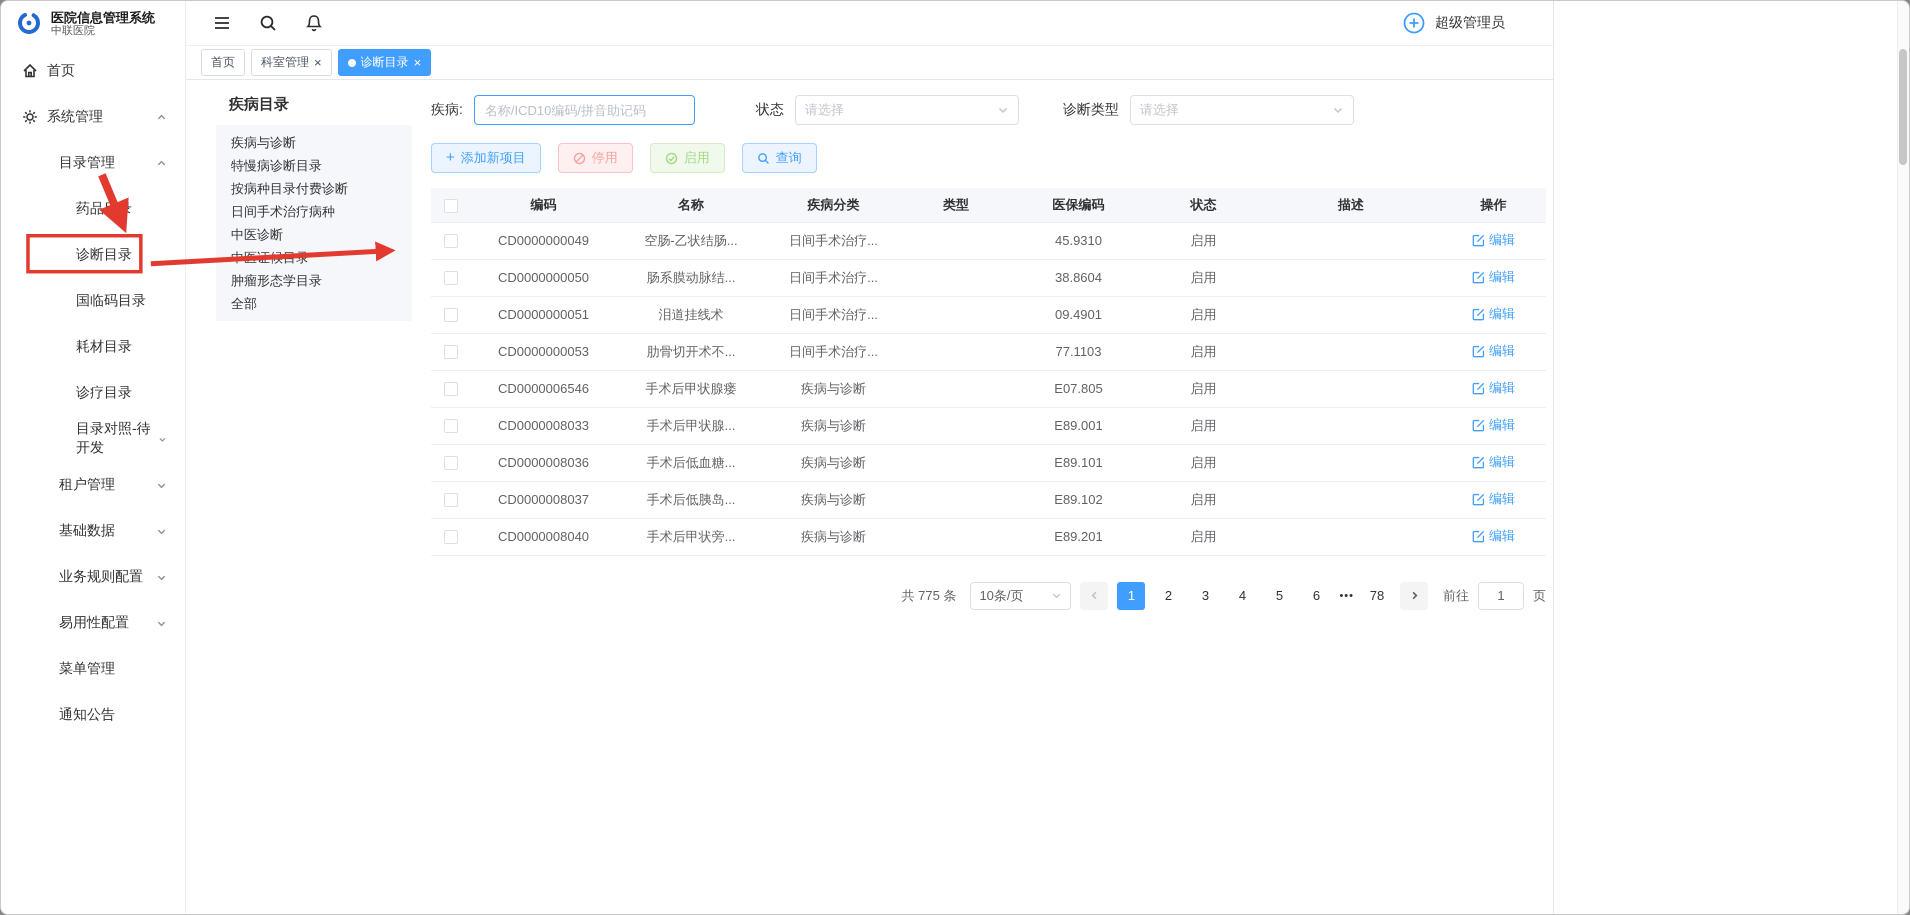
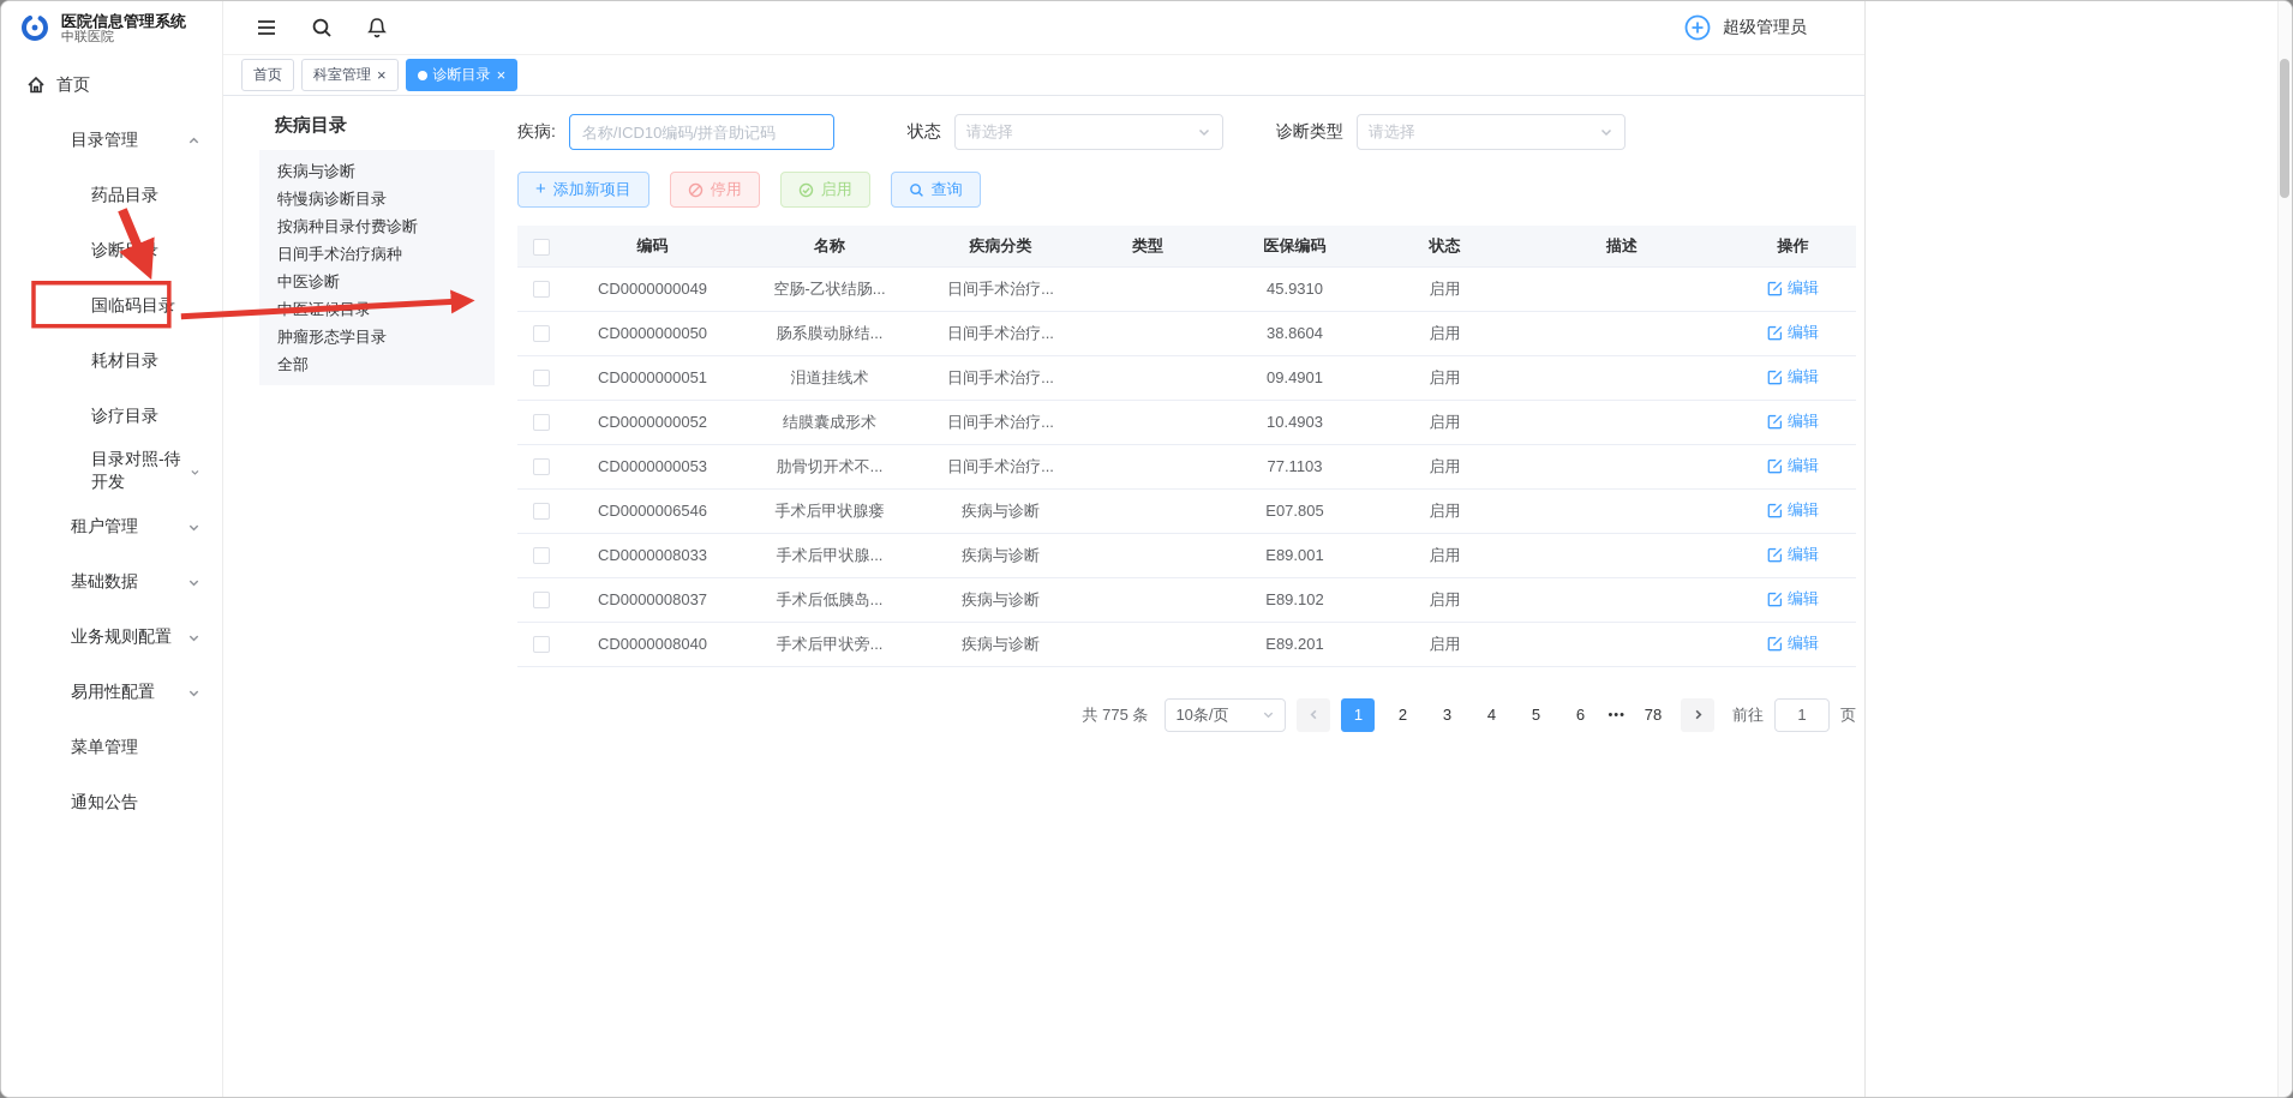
  医院信息管理系统
  中联医院
  首页
- 系统管理
  目录管理
  药品目录
  诊断目录
  国临码目录
  耗材目录
  诊疗目录
  目录对照-待开发
  租户管理
  基础数据
  业务规则配置
  易用性配置
  菜单管理
  通知公告
  超级管理员
  首页
  科室管理
  ×
  诊断目录
  ×
  疾病目录
  疾病与诊断
  特慢病诊断目录
  按病种目录付费诊断
  日间手术治疗病种
  中医诊断
  肿瘤形态学目录
  全部
  疾病:
  名称/ICD10编码/拼音助记码
  状态
  请选择
  诊断类型
  请选择
  +
  添加新项目
  停用
  启用
  查询
  	编码	名称	疾病分类	类型	医保编码	状态	描述	操作
  	CD0000000049	空肠-乙状结肠...	日间手术治疗...		45.9310	启用		编辑
  	CD0000000050	肠系膜动脉结...	日间手术治疗...		38.8604	启用		编辑
  	CD0000000051	泪道挂线术	日间手术治疗...		09.4901	启用		编辑
+ 	CD0000000052	结膜囊成形术	日间手术治疗...		10.4903	启用		编辑
  	CD0000000053	肋骨切开术不...	日间手术治疗...		77.1103	启用		编辑
  	CD0000006546	手术后甲状腺瘘	疾病与诊断		E07.805	启用		编辑
  	CD0000008033	手术后甲状腺...	疾病与诊断		E89.001	启用		编辑
- 	CD0000008036	手术后低血糖...	疾病与诊断		E89.101	启用		编辑
  	CD0000008037	手术后低胰岛...	疾病与诊断		E89.102	启用		编辑
  	CD0000008040	手术后甲状旁...	疾病与诊断		E89.201	启用		编辑
  共 775 条
  10条/页
  1
  2
  3
  4
  5
  6
  •••
  78
  前往
  1
  页
